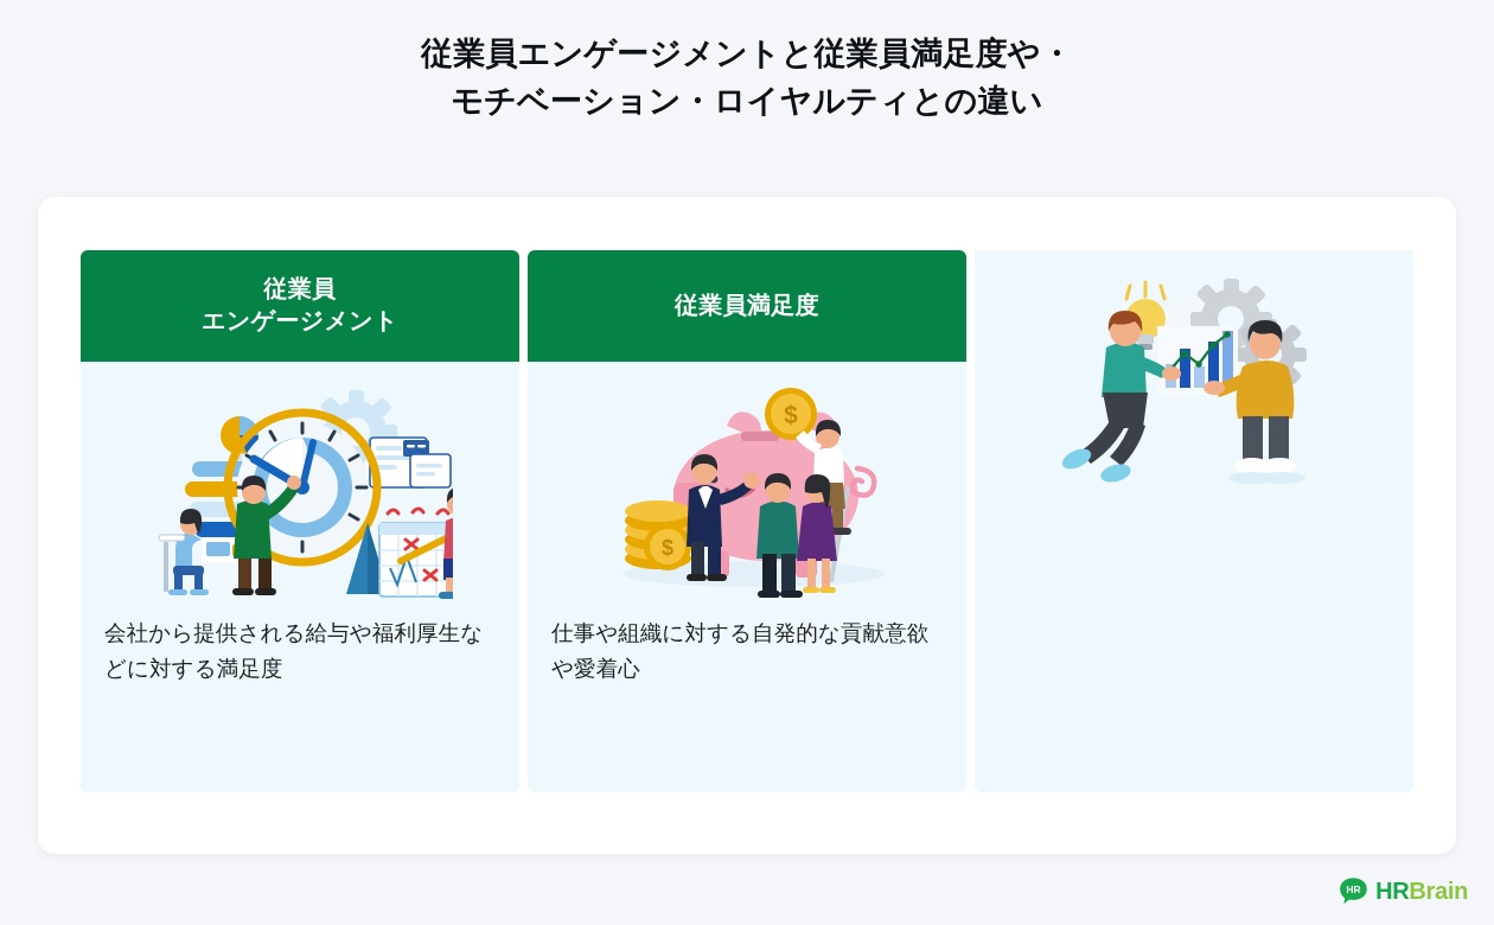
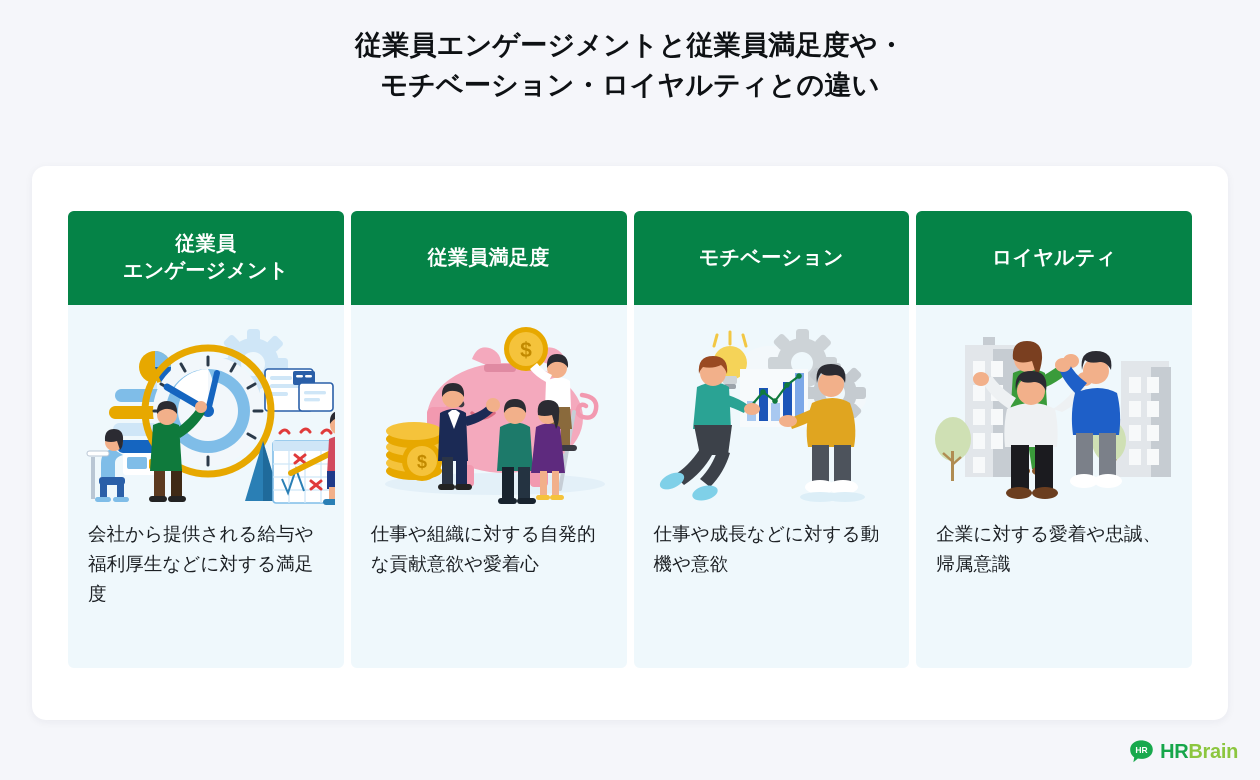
  従業員エンゲージメントと従業員満足度や・
  モチベーション・ロイヤルティとの違い
  従業員
  エンゲージメント
  会社から提供される給与や福利厚生などに対する満足度
  従業員満足度
  $
  $
  仕事や組織に対する自発的な貢献意欲や愛着心
+ モチベーション
+ 仕事や成長などに対する動機や意欲
+ ロイヤルティ
+ 企業に対する愛着や忠誠、帰属意識
  HR
  HRBrain
